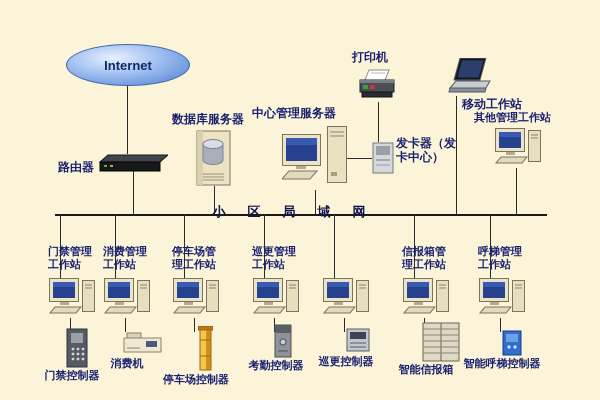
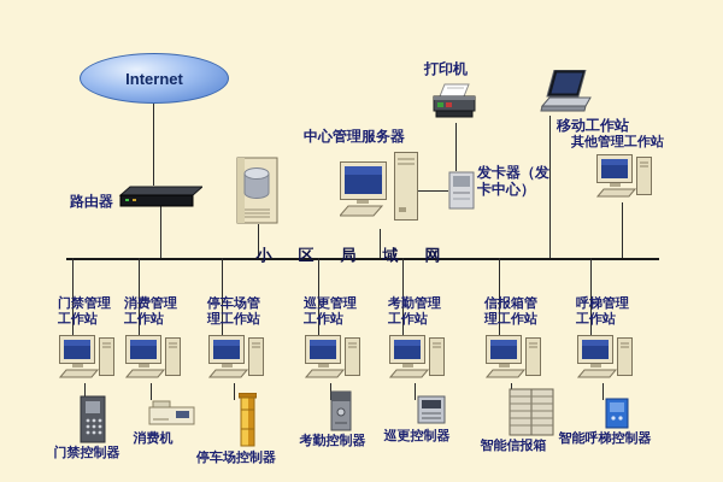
  Internet
  路由器
- 数据库服务器
  中心管理服务器
  打印机
  发卡器（发卡中心）
  移动工作站
  其他管理工作站
  小区局域网
  门禁管理工作站
  门禁控制器
  消费管理工作站
  消费机
  停车场管理工作站
  停车场控制器
  巡更管理工作站
  考勤控制器
+ 考勤管理工作站
  巡更控制器
  信报箱管理工作站
  智能信报箱
  呼梯管理工作站
  智能呼梯控制器
